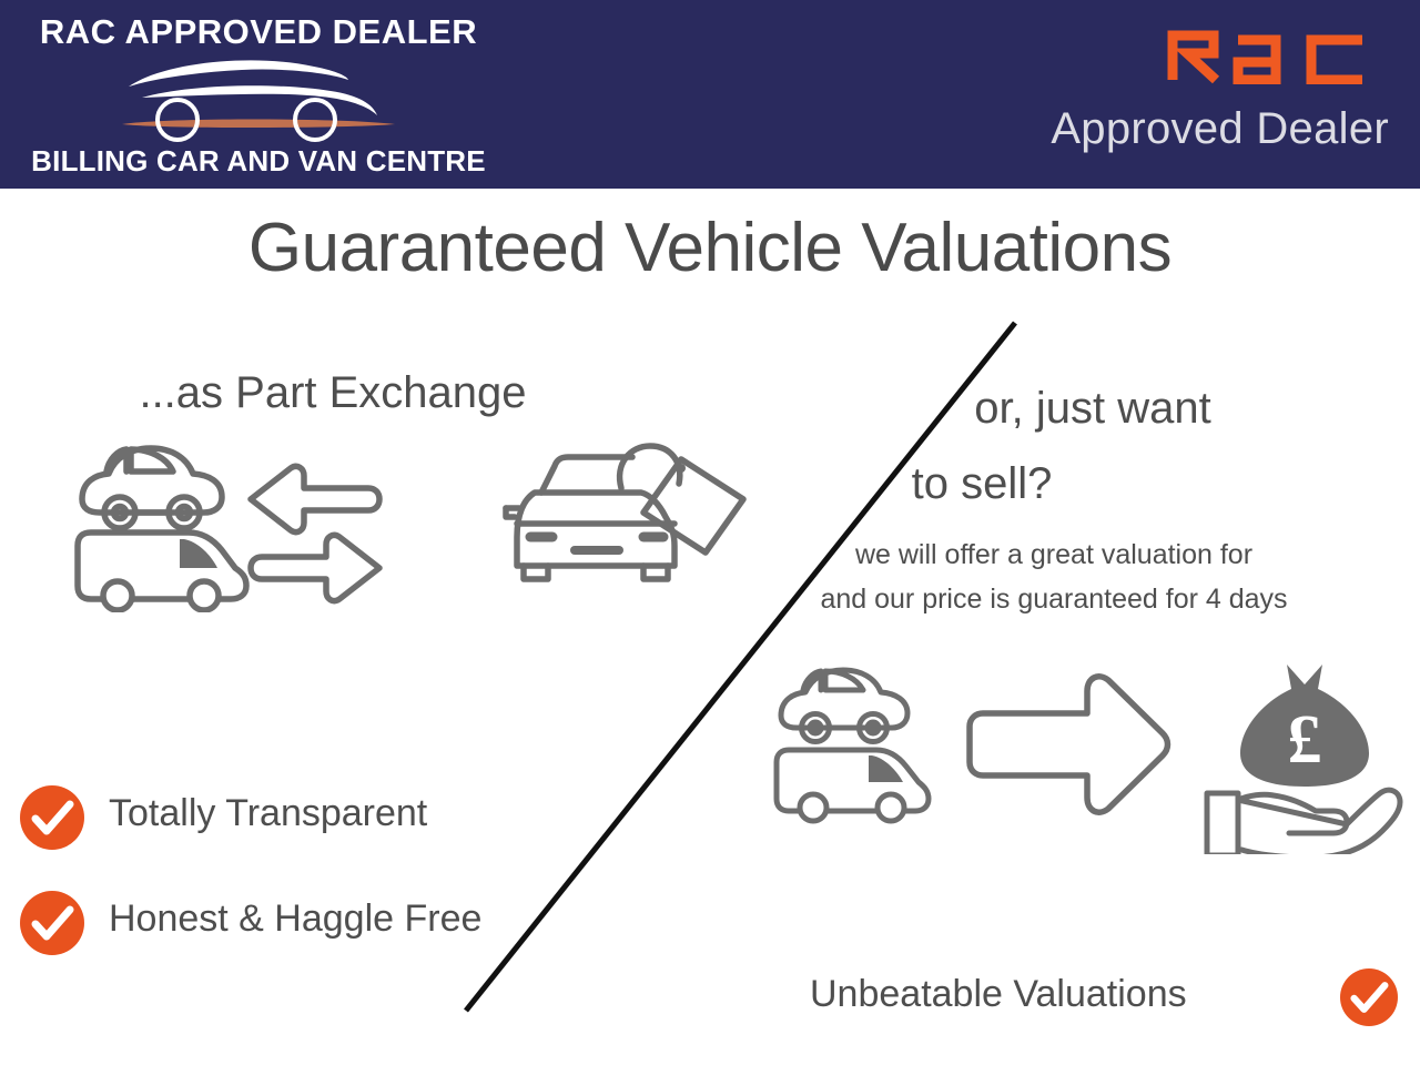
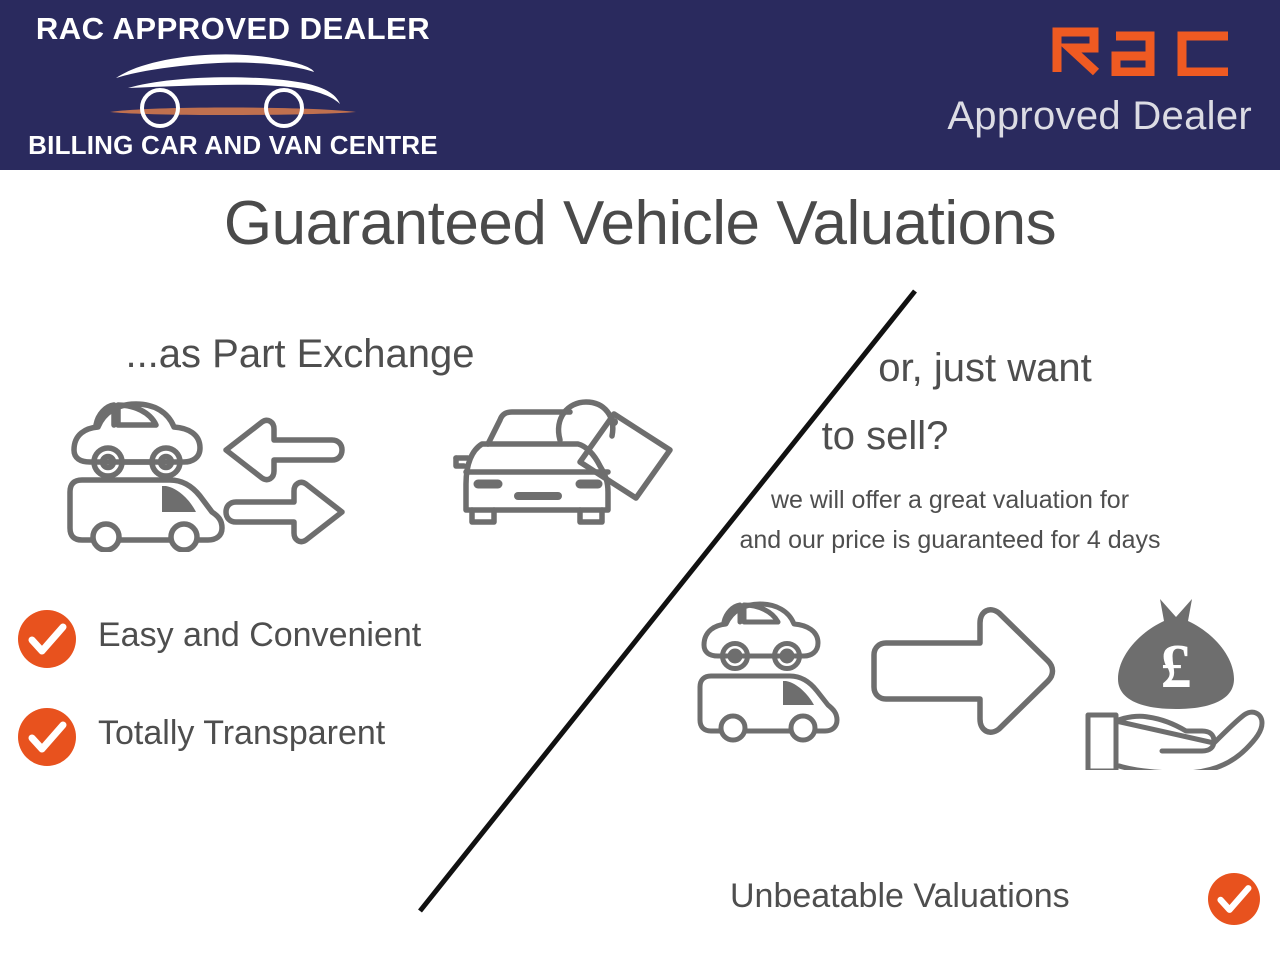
  RAC APPROVED DEALER
  BILLING CAR AND VAN CENTRE
  Approved Dealer
  Guaranteed Vehicle Valuations
  ...as Part Exchange
+ Easy and Convenient
  Totally Transparent
- Honest & Haggle Free
  or, just want
  to sell?
  we will offer a great valuation for
  and our price is guaranteed for 4 days
  £
  Unbeatable Valuations
